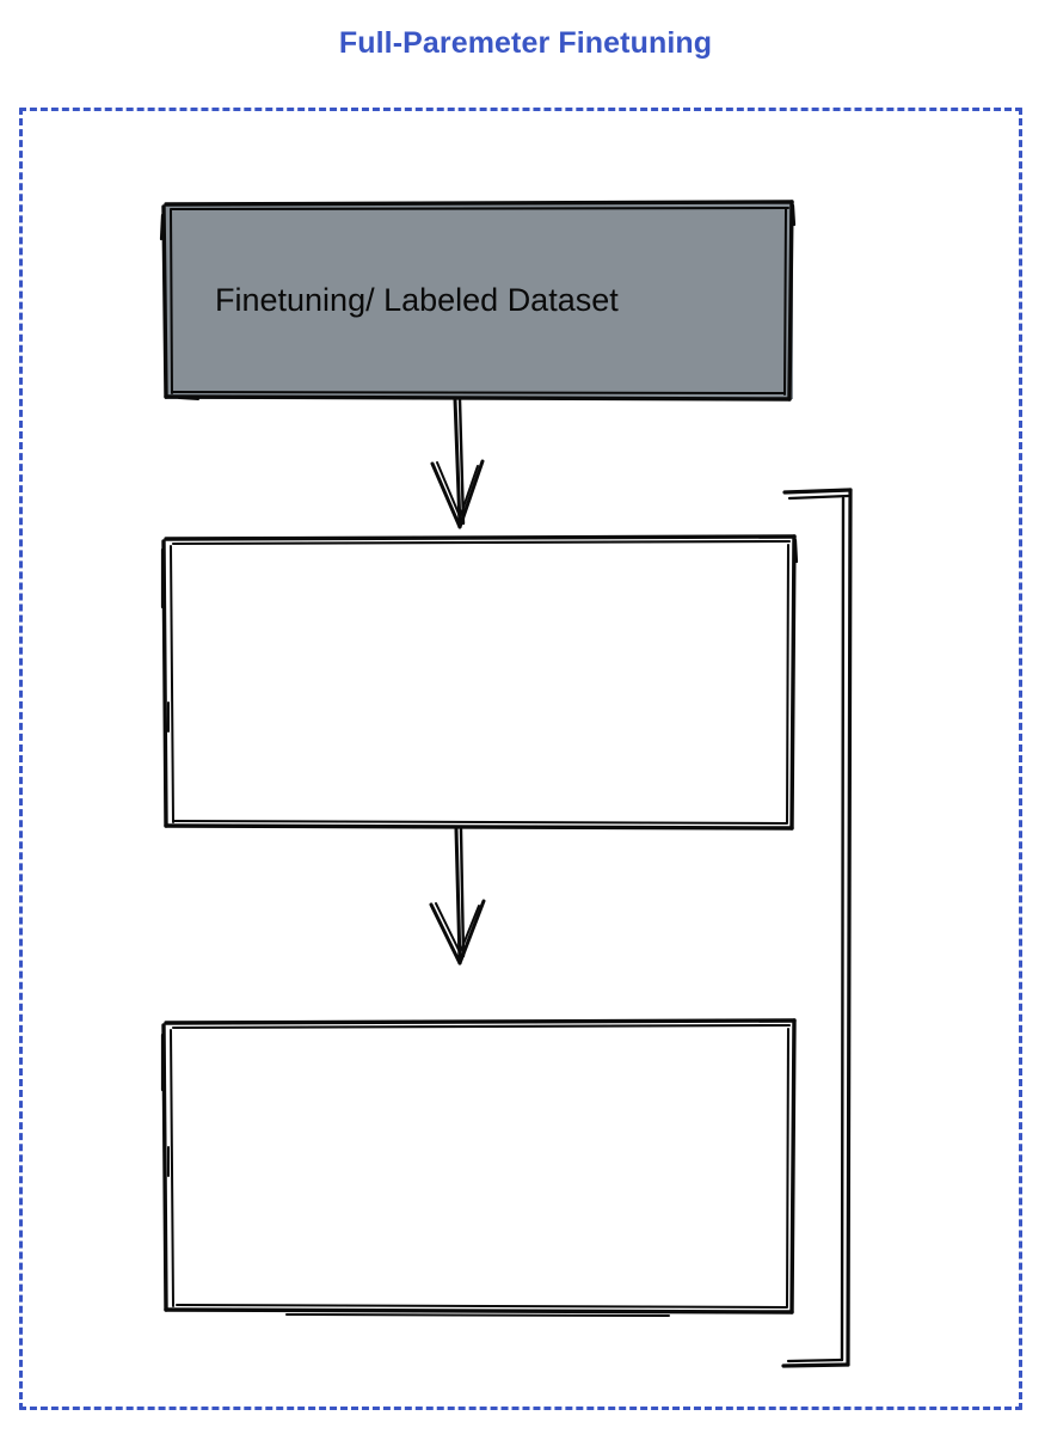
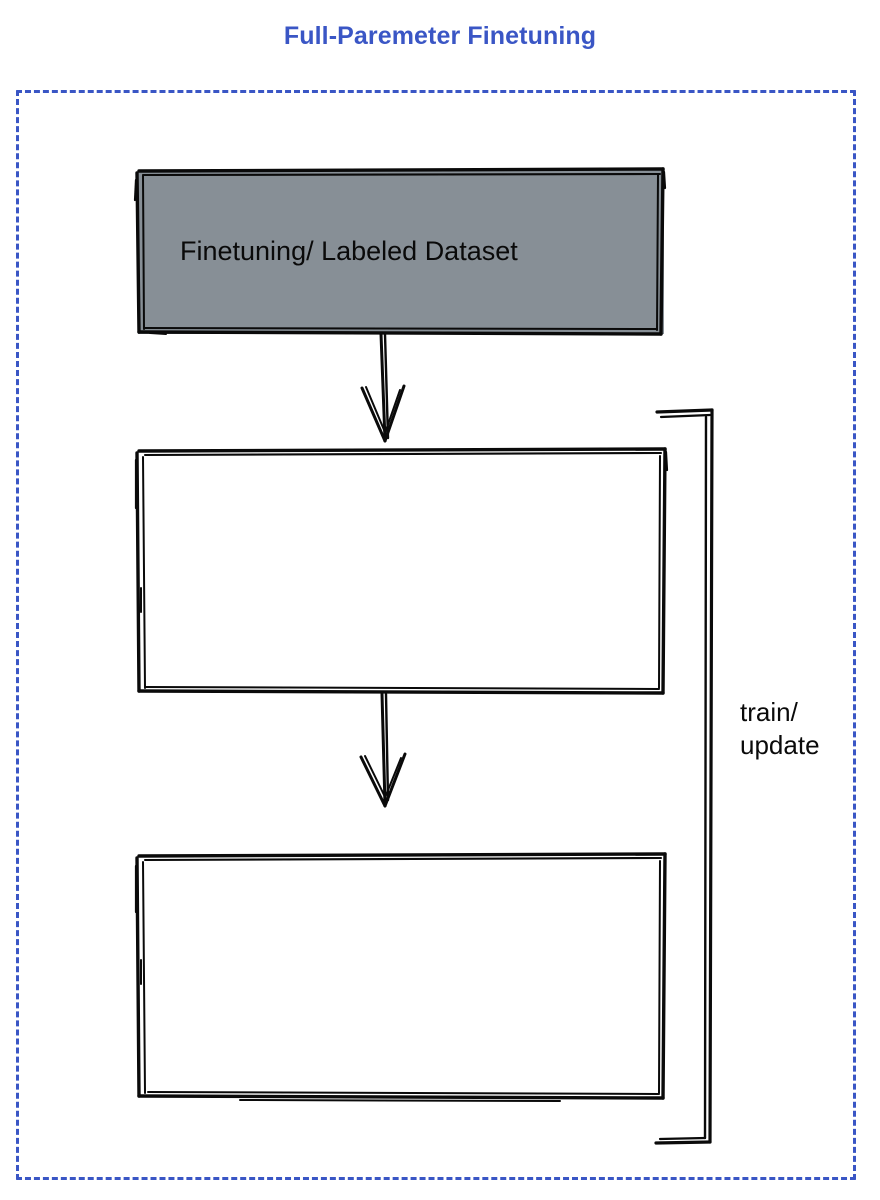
  Full-Paremeter Finetuning
  Finetuning/ Labeled Dataset
+ train/
+ update
